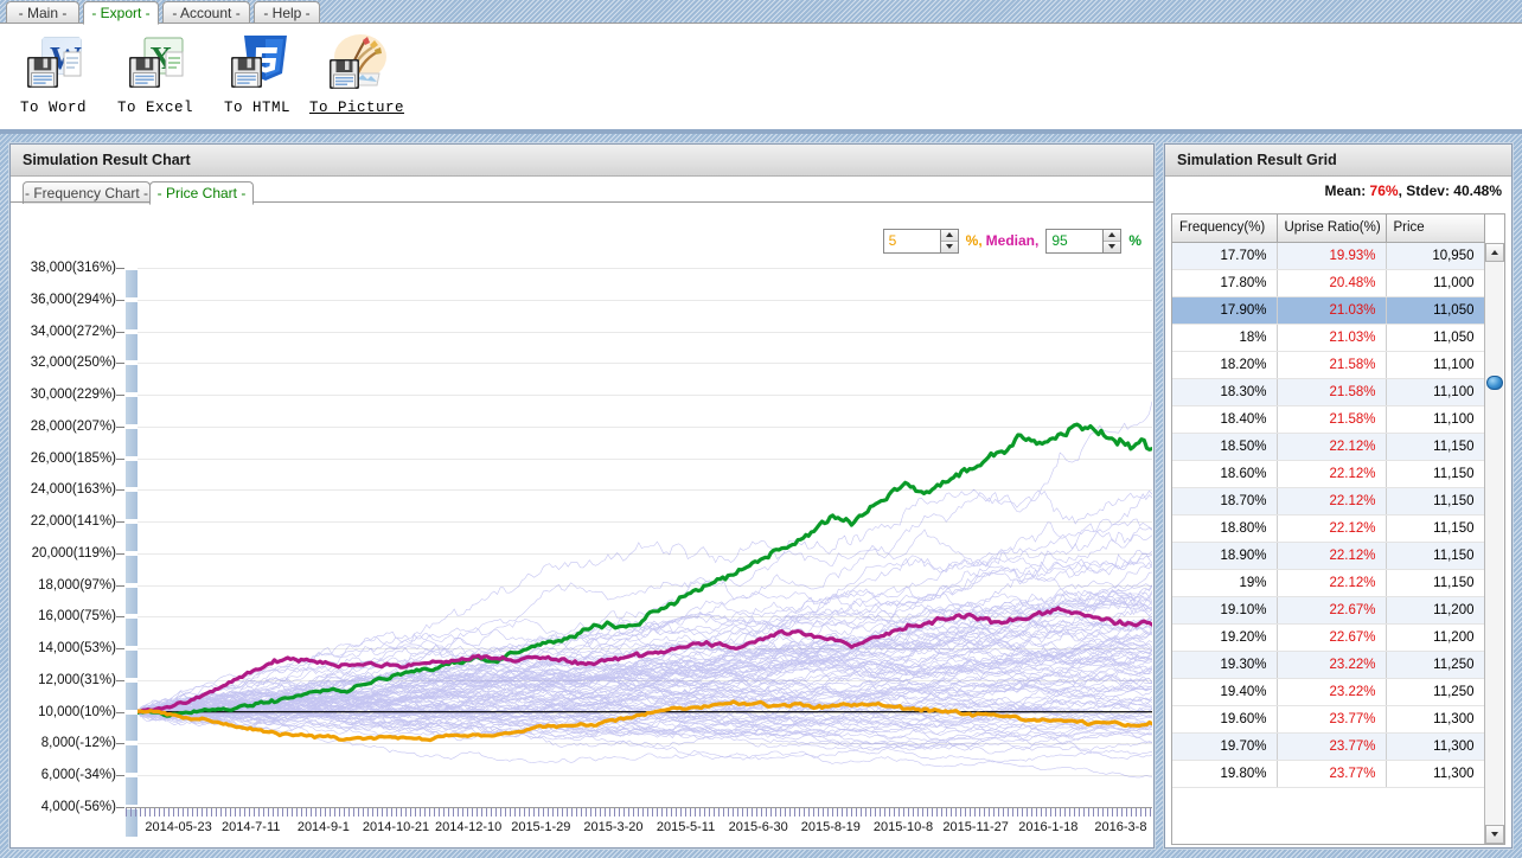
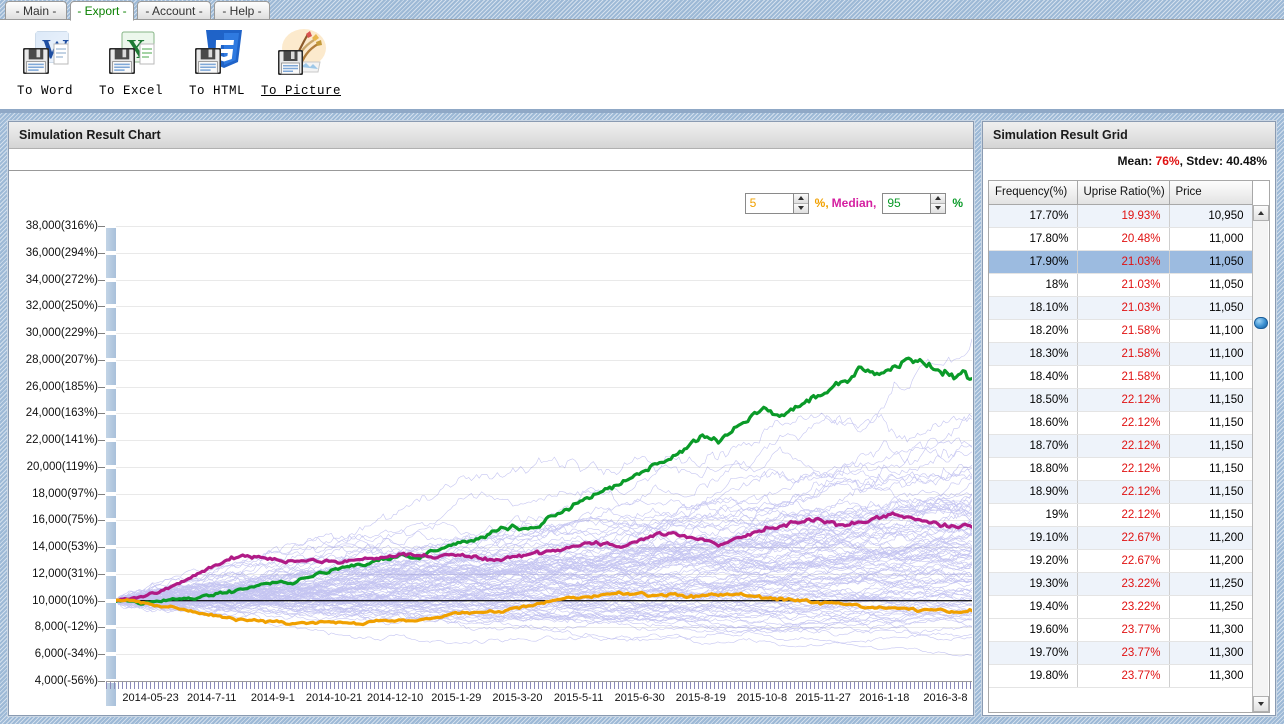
  - Main -
  - Export -
  - Account -
  - Help -
  To Word
  X
  To Excel
  To HTML
  To Picture
  Simulation Result Chart
- - Frequency Chart -
- - Price Chart -
  5
  %,
  Median,
  95
  %
  38,000(316%)
  36,000(294%)
  34,000(272%)
  32,000(250%)
  30,000(229%)
  28,000(207%)
  26,000(185%)
  24,000(163%)
  22,000(141%)
  20,000(119%)
  18,000(97%)
  16,000(75%)
  14,000(53%)
  12,000(31%)
  10,000(10%)
  8,000(-12%)
  6,000(-34%)
  4,000(-56%)
  2014-05-23
  2014-7-11
  2014-9-1
  2014-10-21
  2014-12-10
  2015-1-29
  2015-3-20
  2015-5-11
  2015-6-30
  2015-8-19
  2015-10-8
  2015-11-27
  2016-1-18
  2016-3-8
  Simulation Result Grid
  Mean: 76%, Stdev: 40.48%
  Frequency(%)	Uprise Ratio(%)	Price
  17.70%	19.93%	10,950
  17.80%	20.48%	11,000
  17.90%	21.03%	11,050
  18%	21.03%	11,050
+ 18.10%	21.03%	11,050
  18.20%	21.58%	11,100
  18.30%	21.58%	11,100
  18.40%	21.58%	11,100
  18.50%	22.12%	11,150
  18.60%	22.12%	11,150
  18.70%	22.12%	11,150
  18.80%	22.12%	11,150
  18.90%	22.12%	11,150
  19%	22.12%	11,150
  19.10%	22.67%	11,200
  19.20%	22.67%	11,200
  19.30%	23.22%	11,250
  19.40%	23.22%	11,250
  19.60%	23.77%	11,300
  19.70%	23.77%	11,300
  19.80%	23.77%	11,300
